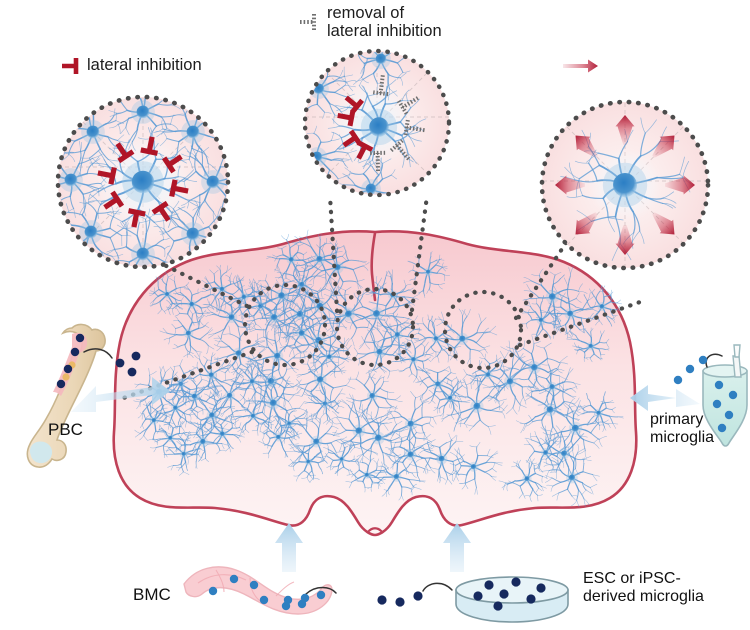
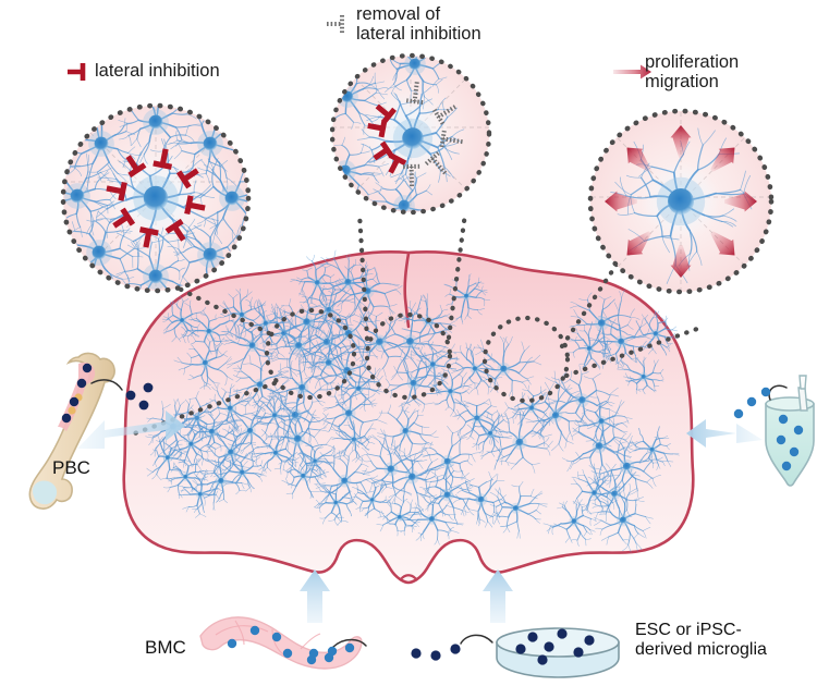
  lateral inhibition
  removal of
  lateral inhibition
+ proliferation
+ migration
  PBC
- primary
- microglia
  BMC
  ESC or iPSC-
  derived microglia
